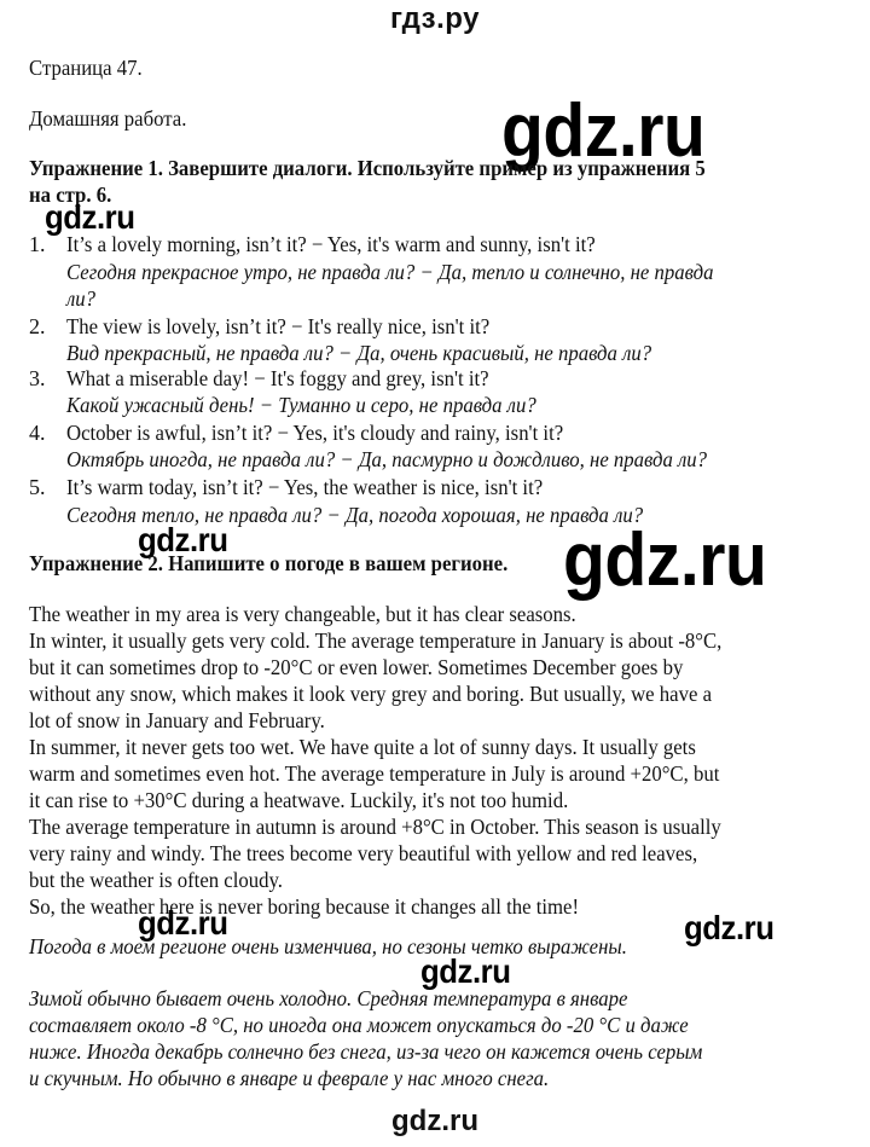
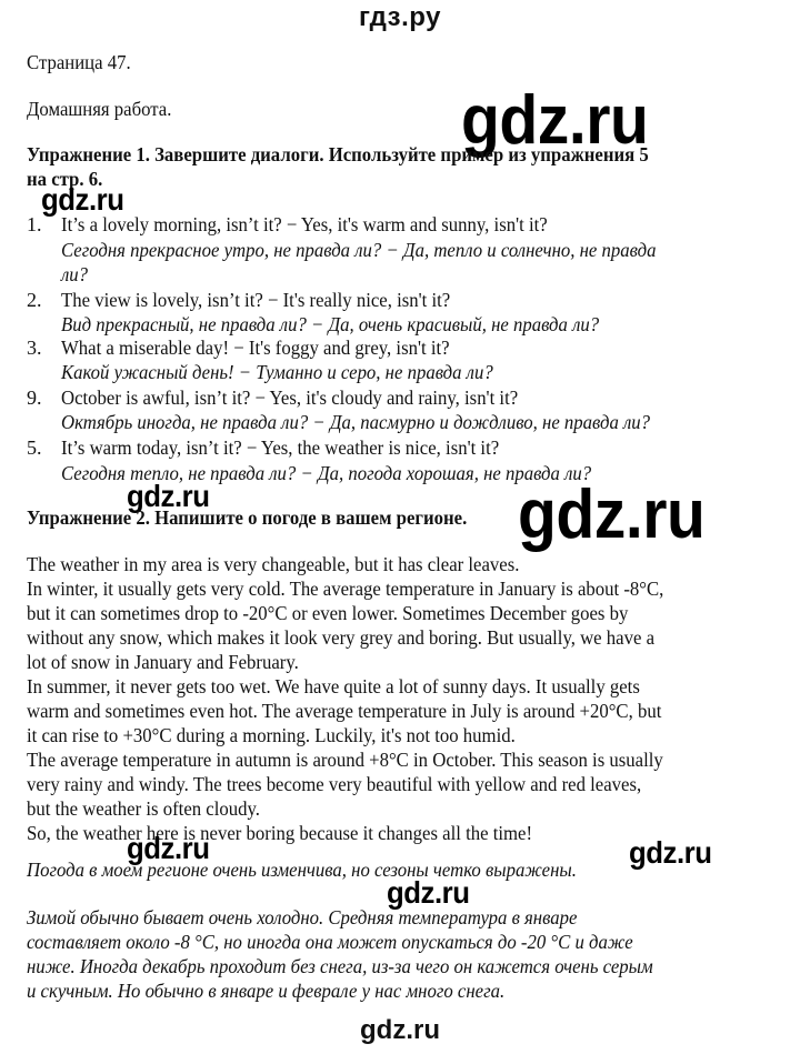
  гдз.ру
  Страница 47.
  Домашняя работа.
  gdz.ru
  Упражнение 1. Завершите диалоги. Используйте пример из упражнения 5
  на стр. 6.
  gdz.ru
  1.
  It’s a lovely morning, isn’t it? − Yes, it's warm and sunny, isn't it?
  Сегодня прекрасное утро, не правда ли? − Да, тепло и солнечно, не правда
  ли?
  2.
  The view is lovely, isn’t it? − It's really nice, isn't it?
  Вид прекрасный, не правда ли? − Да, очень красивый, не правда ли?
  3.
  What a miserable day! − It's foggy and grey, isn't it?
  Какой ужасный день! − Туманно и серо, не правда ли?
- 4.
+ 9.
  October is awful, isn’t it? − Yes, it's cloudy and rainy, isn't it?
  Октябрь иногда, не правда ли? − Да, пасмурно и дождливо, не правда ли?
  5.
  It’s warm today, isn’t it? − Yes, the weather is nice, isn't it?
  Сегодня тепло, не правда ли? − Да, погода хорошая, не правда ли?
  gdz.ru
  Упражнение 2. Напишите о погоде в вашем регионе.
  gdz.ru
- The weather in my area is very changeable, but it has clear seasons.
+ The weather in my area is very changeable, but it has clear leaves.
  In winter, it usually gets very cold. The average temperature in January is about -8°C,
  but it can sometimes drop to -20°C or even lower. Sometimes December goes by
  without any snow, which makes it look very grey and boring. But usually, we have a
  lot of snow in January and February.
  In summer, it never gets too wet. We have quite a lot of sunny days. It usually gets
  warm and sometimes even hot. The average temperature in July is around +20°C, but
- it can rise to +30°C during a heatwave. Luckily, it's not too humid.
+ it can rise to +30°C during a morning. Luckily, it's not too humid.
  The average temperature in autumn is around +8°C in October. This season is usually
  very rainy and windy. The trees become very beautiful with yellow and red leaves,
  but the weather is often cloudy.
  So, the weather here is never boring because it changes all the time!
  gdz.ru
  gdz.ru
  Погода в моем регионе очень изменчива, но сезоны четко выражены.
  gdz.ru
  Зимой обычно бывает очень холодно. Средняя температура в январе
  составляет около -8 °С, но иногда она может опускаться до -20 °С и даже
- ниже. Иногда декабрь солнечно без снега, из-за чего он кажется очень серым
+ ниже. Иногда декабрь проходит без снега, из-за чего он кажется очень серым
  и скучным. Но обычно в январе и феврале у нас много снега.
  gdz.ru
